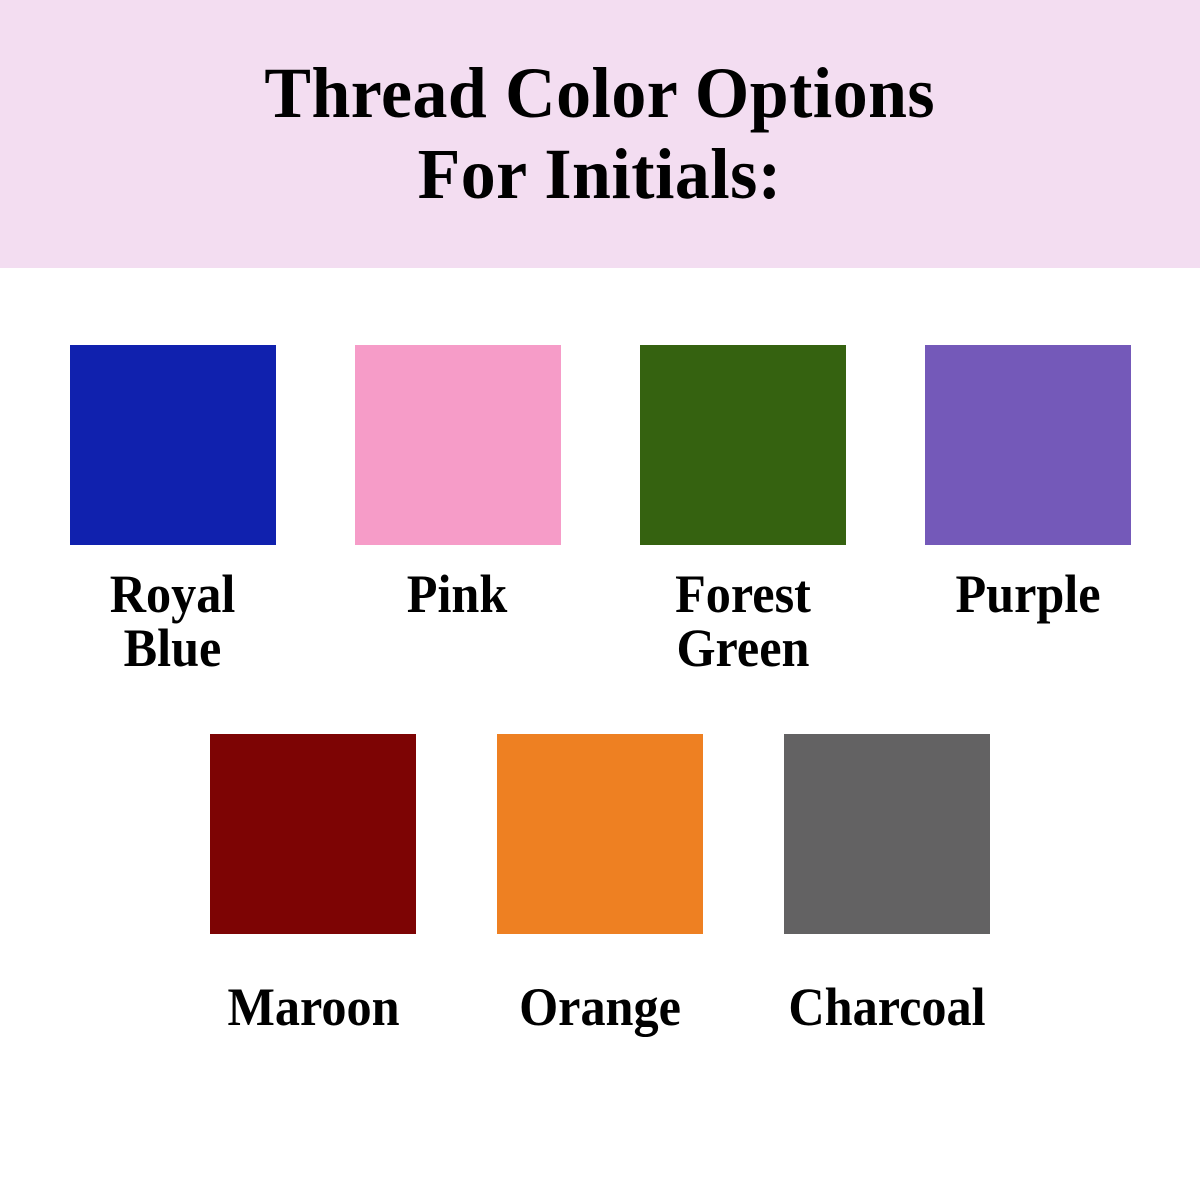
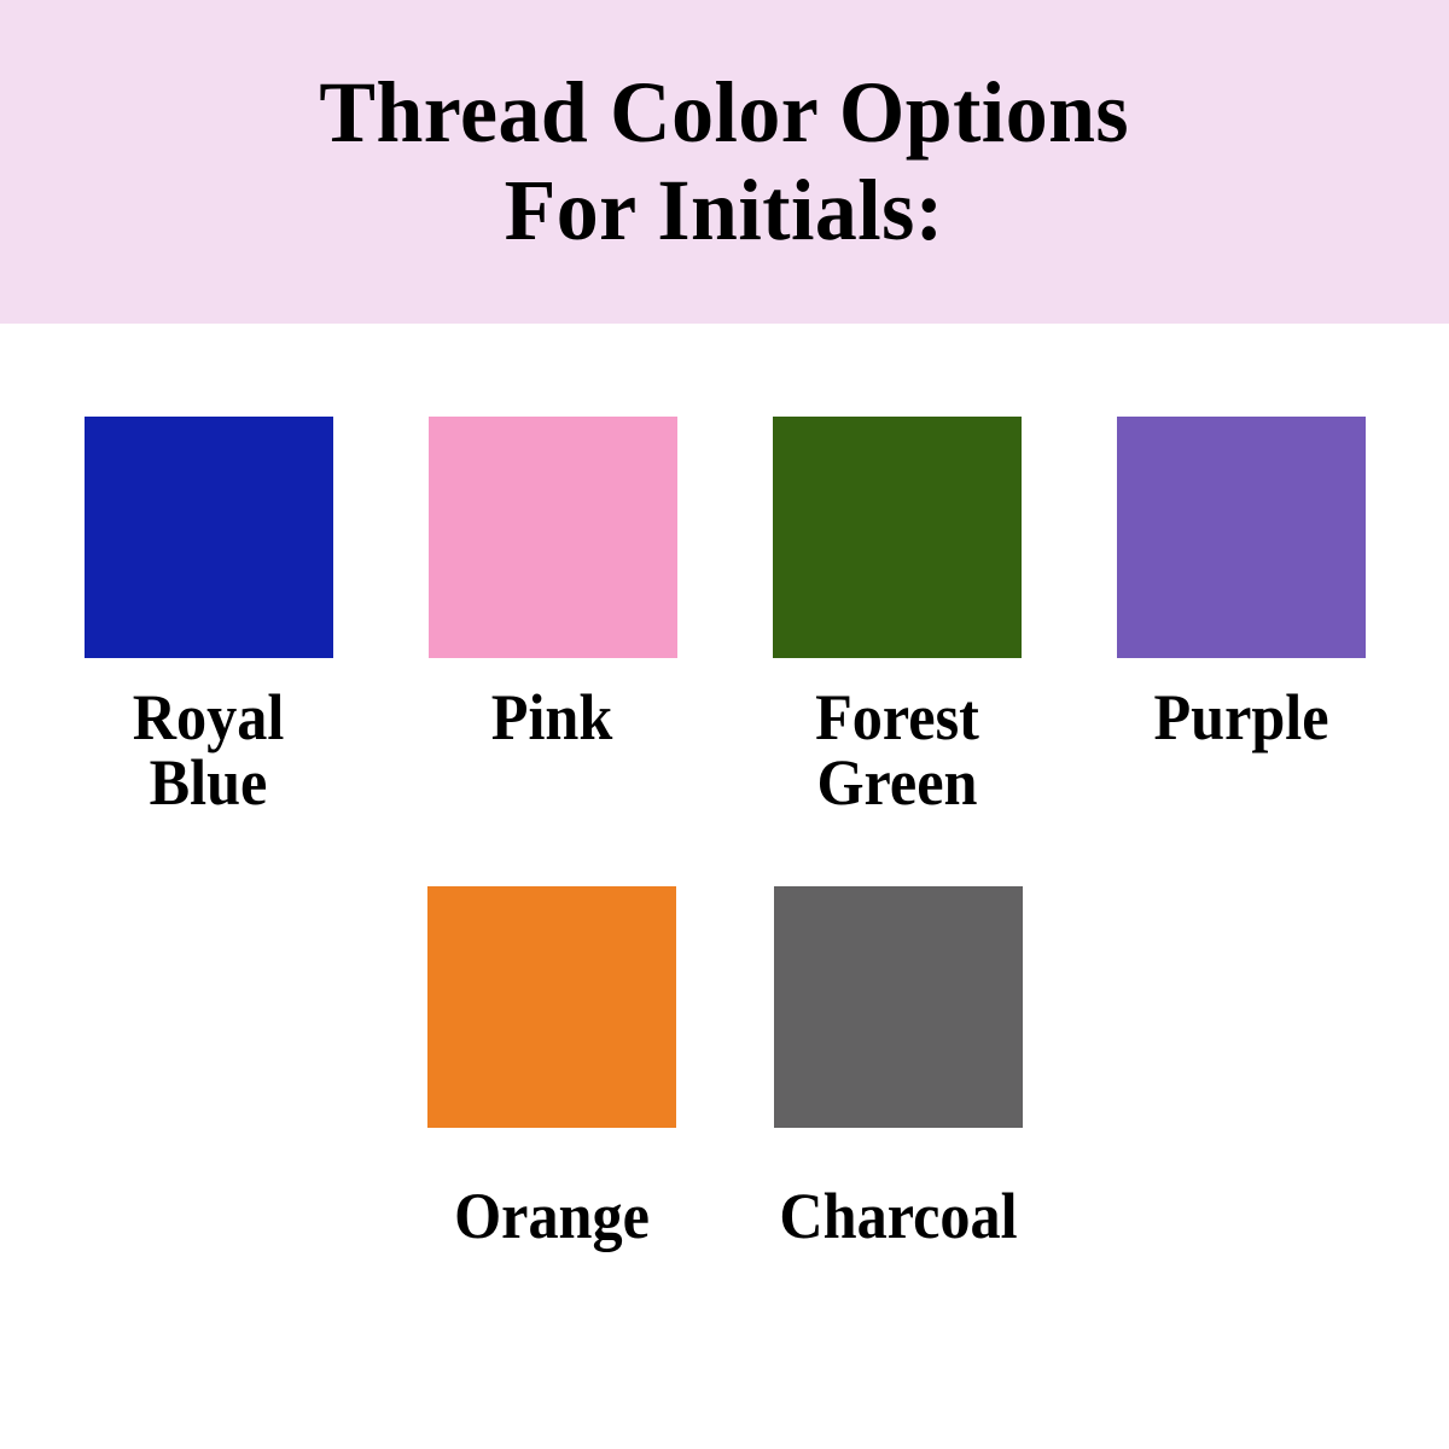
  Thread Color Options
  For Initials:
  Royal
  Blue
  Pink
  Forest
  Green
  Purple
- Maroon
  Orange
  Charcoal
